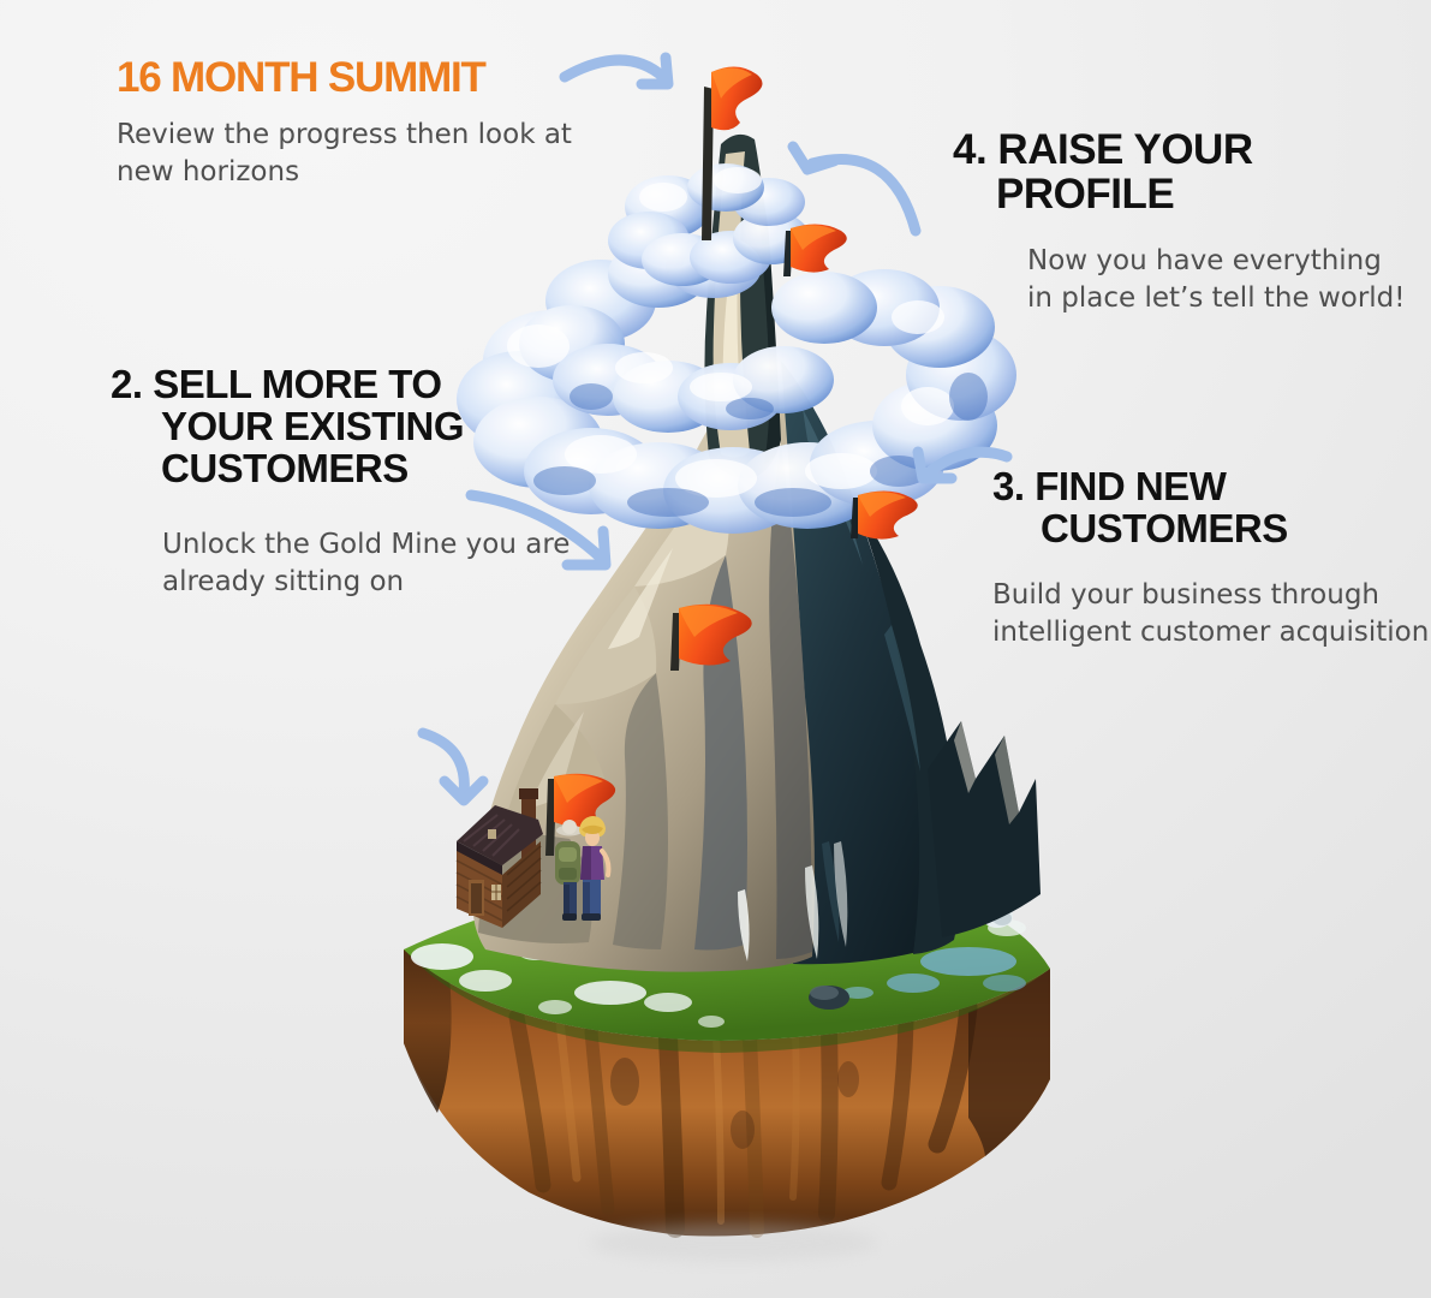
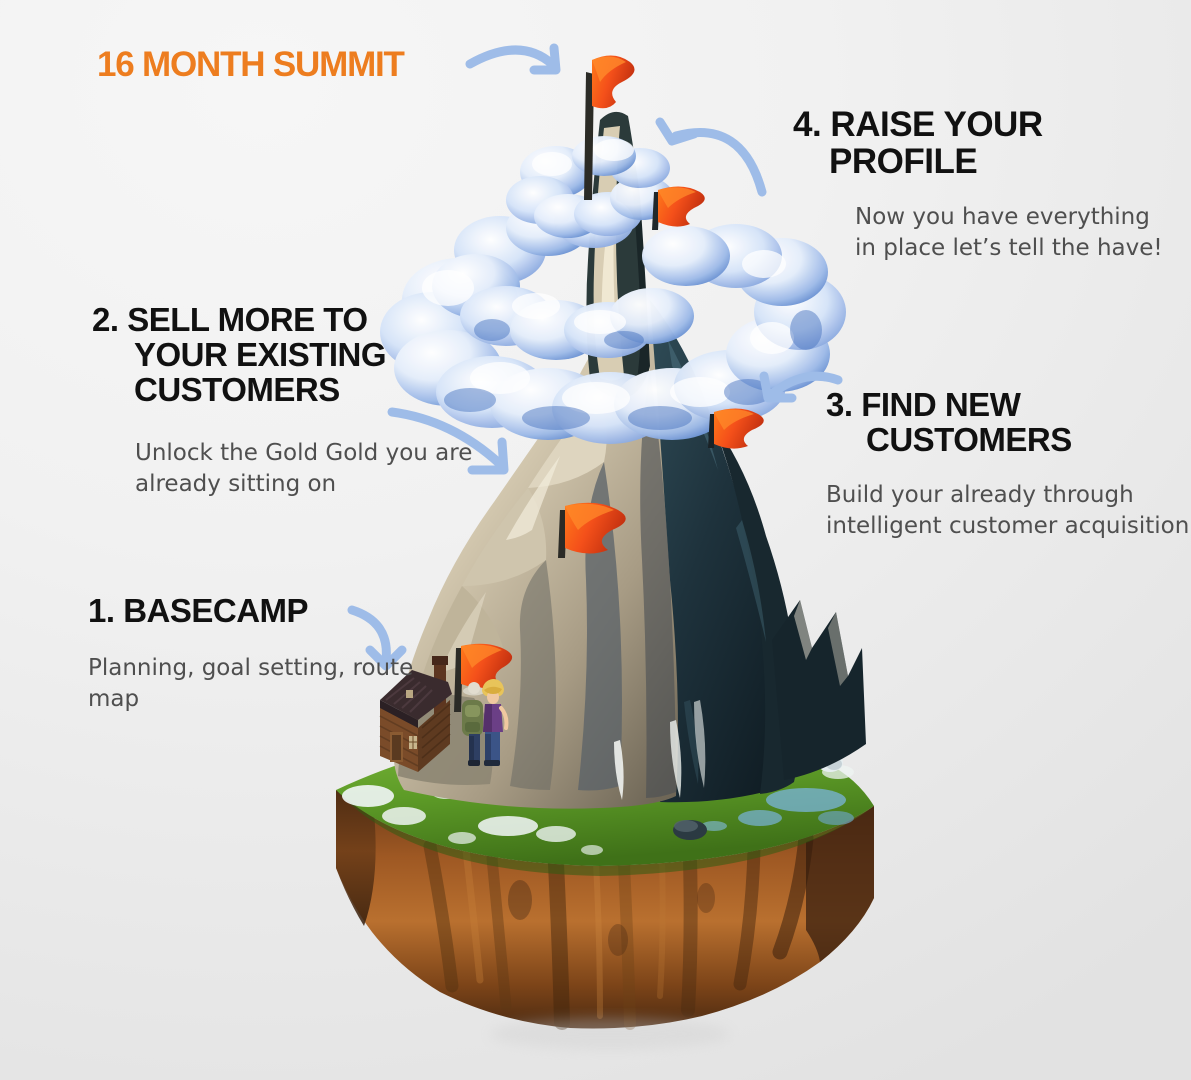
  16 MONTH SUMMIT
- Review the progress then look at new horizons
  4. RAISE YOUR
  PROFILE
- Now you have everything in place let’s tell the world!
+ Now you have everything in place let’s tell the have!
  2. SELL MORE TO
  YOUR EXISTING
  CUSTOMERS
- Unlock the Gold Mine you are already sitting on
+ Unlock the Gold Gold you are already sitting on
  3. FIND NEW
  CUSTOMERS
- Build your business through intelligent customer acquisition
+ Build your already through intelligent customer acquisition
+ 1. BASECAMP
+ Planning, goal setting, route map
